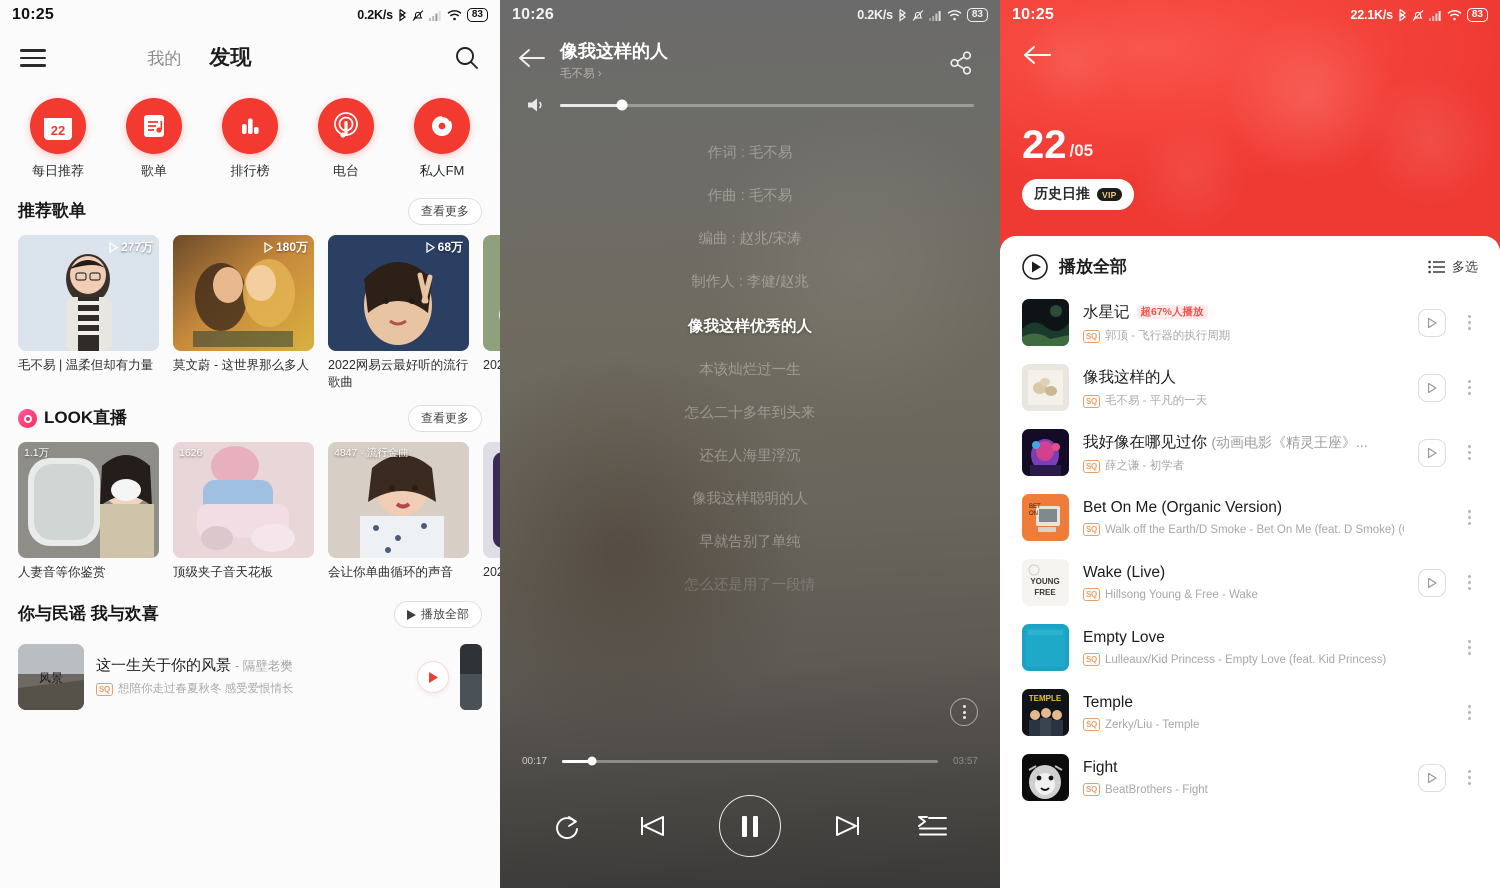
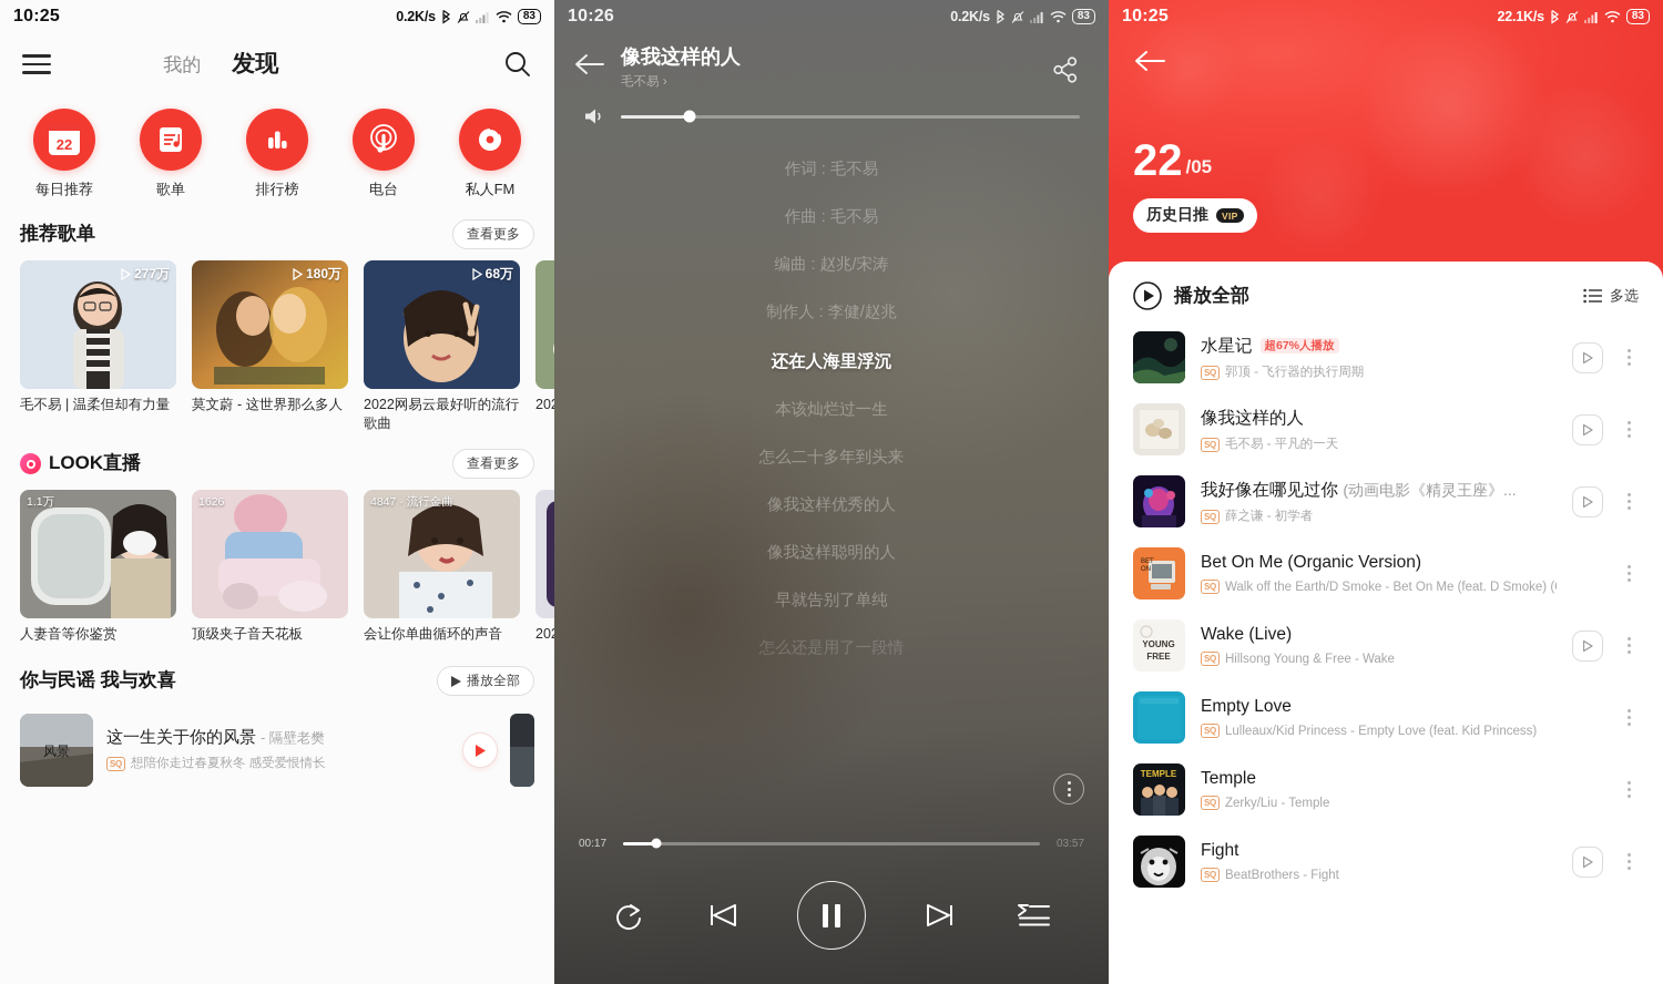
  10:25
  0.2K/s
  83
  我的
  发现
  22
  每日推荐
  歌单
  排行榜
  电台
  私人FM
  推荐歌单
  查看更多
  277万
  毛不易 | 温柔但却有力量
  180万
  莫文蔚 - 这世界那么多人
  68万
  2022网易云最好听的流行歌曲
  LOOK直播
  查看更多
  1.1万
  人妻音等你鉴赏
  1626
  顶级夹子音天花板
  4847 · 流行金曲
  会让你单曲循环的声音
  你与民谣 我与欢喜
  播放全部
  风景
  这一生关于你的风景 - 隔壁老樊
  SQ
  想陪你走过春夏秋冬 感受爱恨情长
  10:26
  0.2K/s
  83
  像我这样的人
  毛不易 ›
  作词 : 毛不易
  作曲 : 毛不易
  编曲 : 赵兆/宋涛
  制作人 : 李健/赵兆
- 像我这样优秀的人
+ 还在人海里浮沉
  本该灿烂过一生
  怎么二十多年到头来
- 还在人海里浮沉
+ 像我这样优秀的人
  像我这样聪明的人
  早就告别了单纯
  怎么还是用了一段情
  00:17
  03:57
  10:25
  22.1K/s
  83
  22
  /05
  历史日推
  VIP
  播放全部
  多选
  水星记 超67%人播放
  SQ
  郭顶 - 飞行器的执行周期
  像我这样的人
  SQ
  毛不易 - 平凡的一天
  我好像在哪见过你 (动画电影《精灵王座》...
  SQ
  薛之谦 - 初学者
  Bet On Me (Organic Version)
  SQ
  Walk off the Earth/D Smoke - Bet On Me (feat. D Smoke) (
  YOUNG
  FREE
  Wake (Live)
  SQ
  Hillsong Young & Free - Wake
  Empty Love
  SQ
  Lulleaux/Kid Princess - Empty Love (feat. Kid Princess)
  TEMPLE
  Temple
  SQ
  Zerky/Liu - Temple
  Fight
  SQ
  BeatBrothers - Fight
